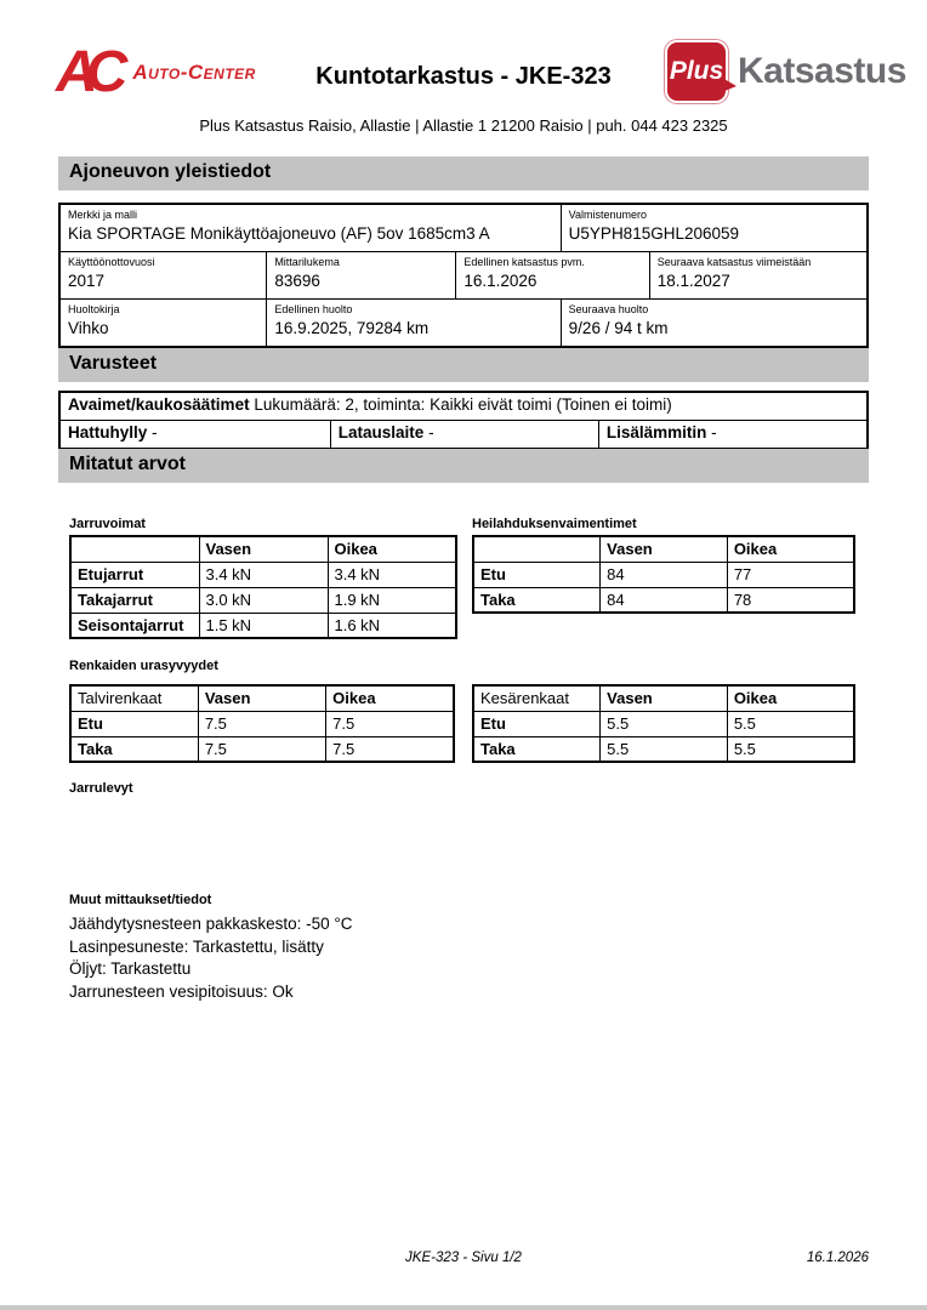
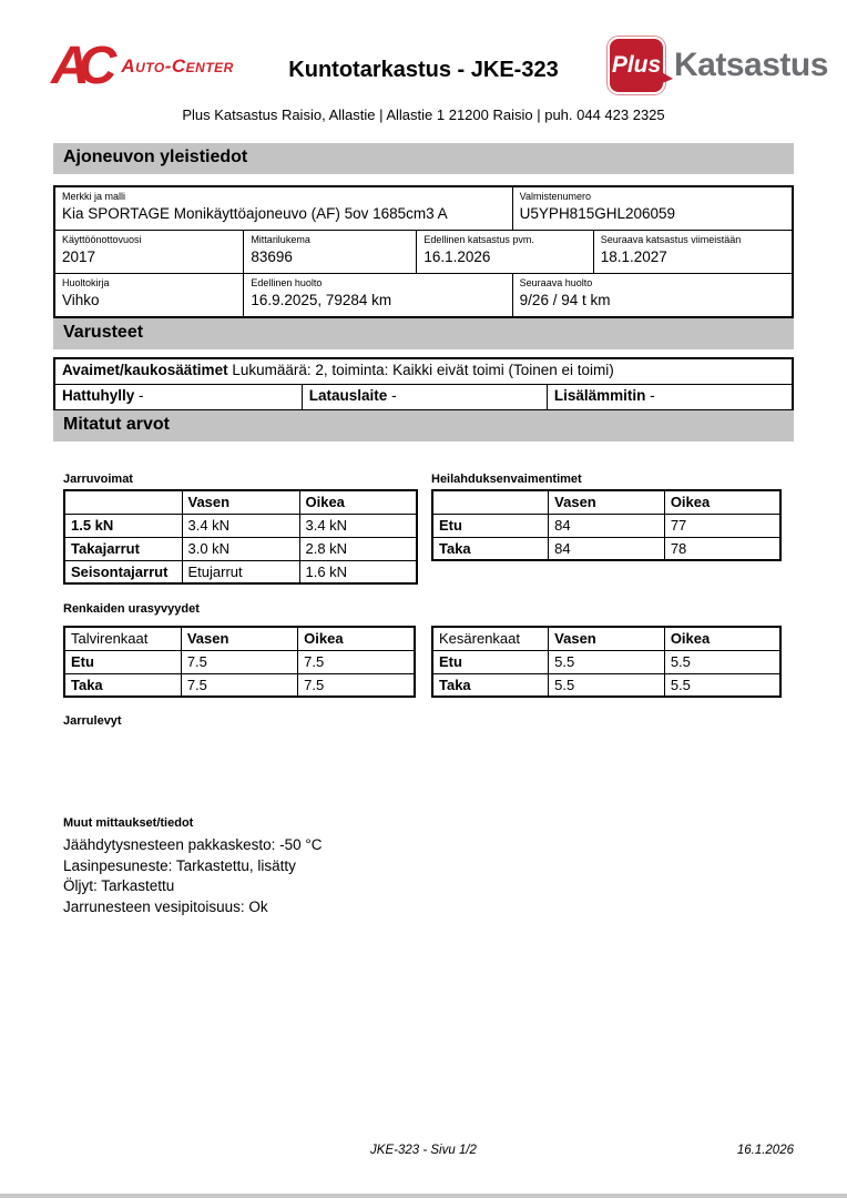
  AC
  Auto-Center
  Kuntotarkastus - JKE-323
  Plus
  Katsastus
  Plus Katsastus Raisio, Allastie | Allastie 1 21200 Raisio | puh. 044 423 2325
  Ajoneuvon yleistiedot
  Merkki ja malli
  Kia SPORTAGE Monikäyttöajoneuvo (AF) 5ov 1685cm3 A
  Valmistenumero
  U5YPH815GHL206059
  Käyttöönottovuosi
  2017
  Mittarilukema
  83696
  Edellinen katsastus pvm.
  16.1.2026
  Seuraava katsastus viimeistään
  18.1.2027
  Huoltokirja
  Vihko
  Edellinen huolto
  16.9.2025, 79284 km
  Seuraava huolto
  9/26 / 94 t km
  Varusteet
  Avaimet/kaukosäätimet Lukumäärä: 2, toiminta: Kaikki eivät toimi (Toinen ei toimi)
  Hattuhylly -
  Latauslaite -
  Lisälämmitin -
  Mitatut arvot
  Jarruvoimat
  	Vasen	Oikea
- Etujarrut	3.4 kN	3.4 kN
+ 1.5 kN	3.4 kN	3.4 kN
- Takajarrut	3.0 kN	1.9 kN
+ Takajarrut	3.0 kN	2.8 kN
- Seisontajarrut	1.5 kN	1.6 kN
+ Seisontajarrut	Etujarrut	1.6 kN
  Heilahduksenvaimentimet
  	Vasen	Oikea
  Etu	84	77
  Taka	84	78
  Renkaiden urasyvyydet
  Talvirenkaat	Vasen	Oikea
  Etu	7.5	7.5
  Taka	7.5	7.5
  Kesärenkaat	Vasen	Oikea
  Etu	5.5	5.5
  Taka	5.5	5.5
  Jarrulevyt
  Muut mittaukset/tiedot
  Jäähdytysnesteen pakkaskesto: -50 °C
  Lasinpesuneste: Tarkastettu, lisätty
  Öljyt: Tarkastettu
  Jarrunesteen vesipitoisuus: Ok
  JKE-323 - Sivu 1/2
  16.1.2026
